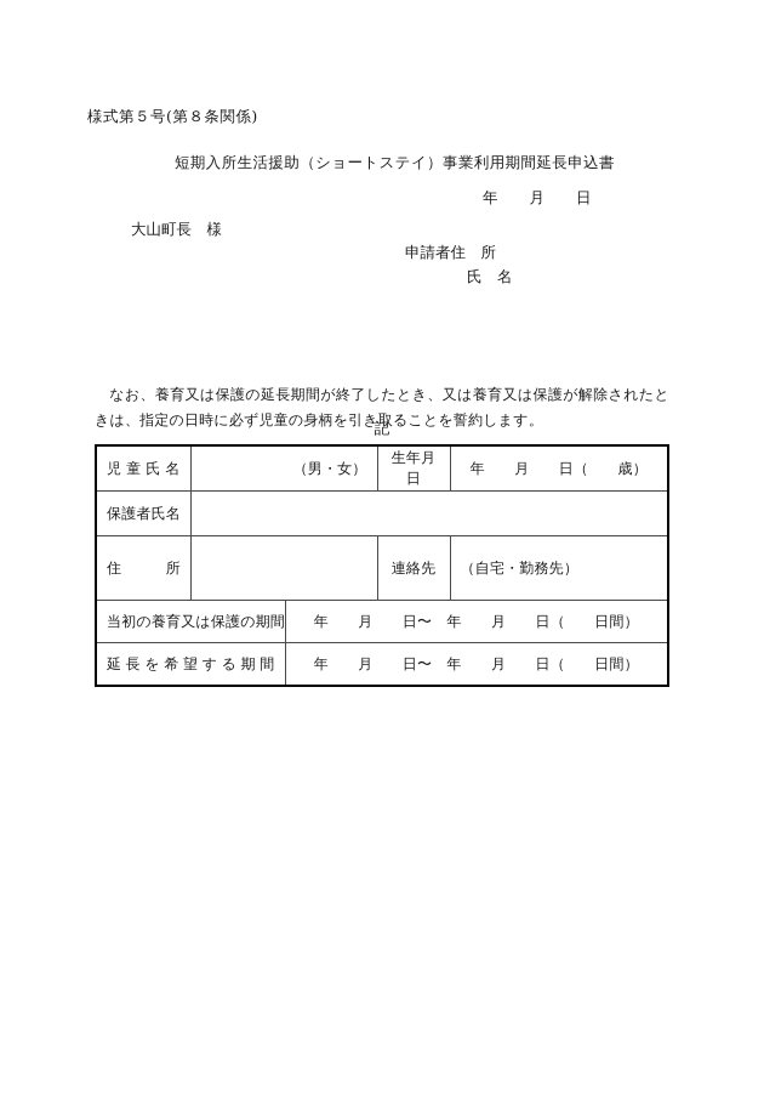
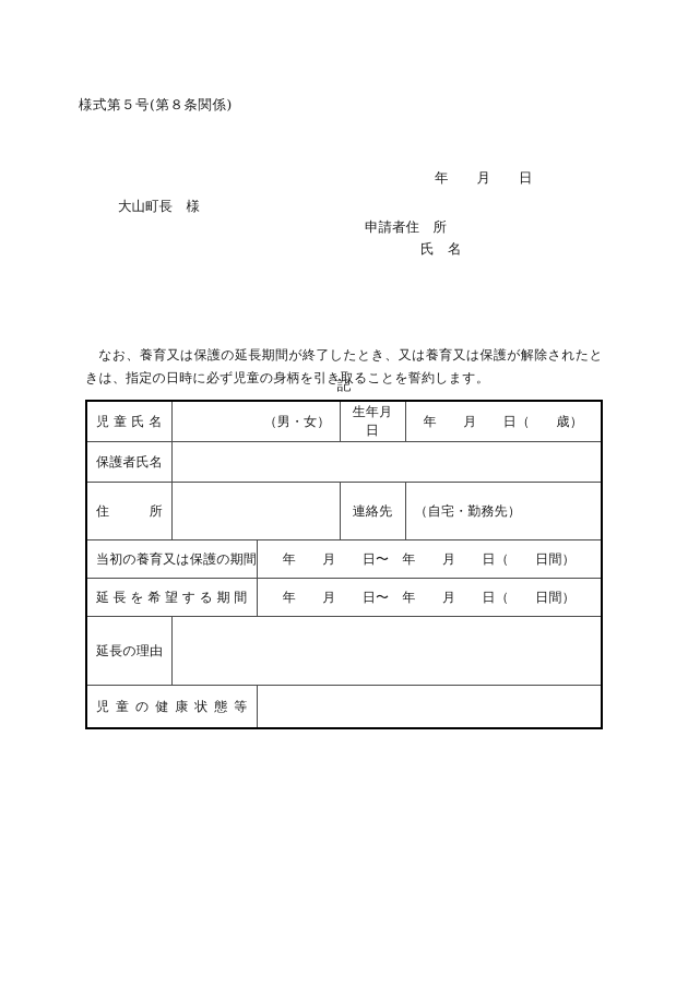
  様式第５号(第８条関係)
- 短期入所生活援助（ショートステイ）事業利用期間延長申込書
  年 月 日
  大山町長 様
  申請者住 所
  氏 名
  なお、養育又は保護の延長期間が終了したとき、又は養育又は保護が解除されたときは、指定の日時に必ず児童の身柄を引き取ることを誓約します。
  記
  児童氏名	（男・女）	生年月日	年 月 日（ 歳）
  保護者氏名
  住 所		連絡先	（自宅・勤務先）
  当初の養育又は保護の期間	年 月 日〜 年 月 日（ 日間）
  延長を希望する期間	年 月 日〜 年 月 日（ 日間）
+ 延長の理由
+ 児童の健康状態等
